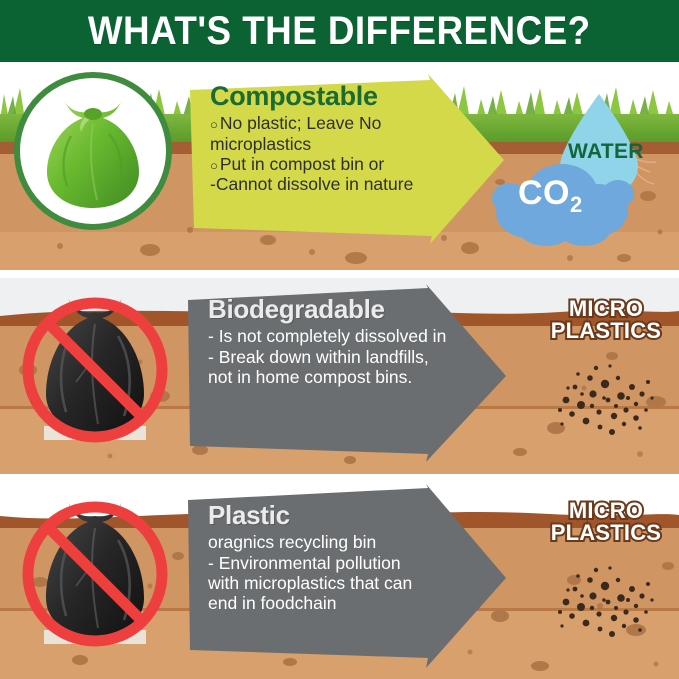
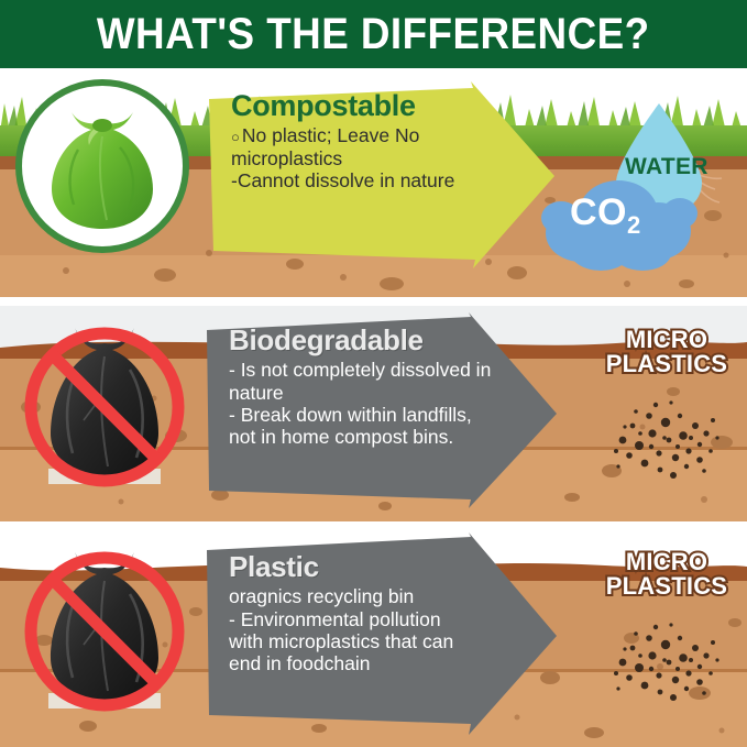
  WHAT'S THE DIFFERENCE?
  Compostable
  ○ No plastic; Leave No
  microplastics
- ○ Put in compost bin or
  -Cannot dissolve in nature
  WATER
  CO2
  Biodegradable
  - Is not completely dissolved in
+ nature
  - Break down within landfills,
  not in home compost bins.
  MICRO
  PLASTICS
  Plastic
  oragnics recycling bin
  - Environmental pollution
  with microplastics that can
  end in foodchain
  MICRO
  PLASTICS
